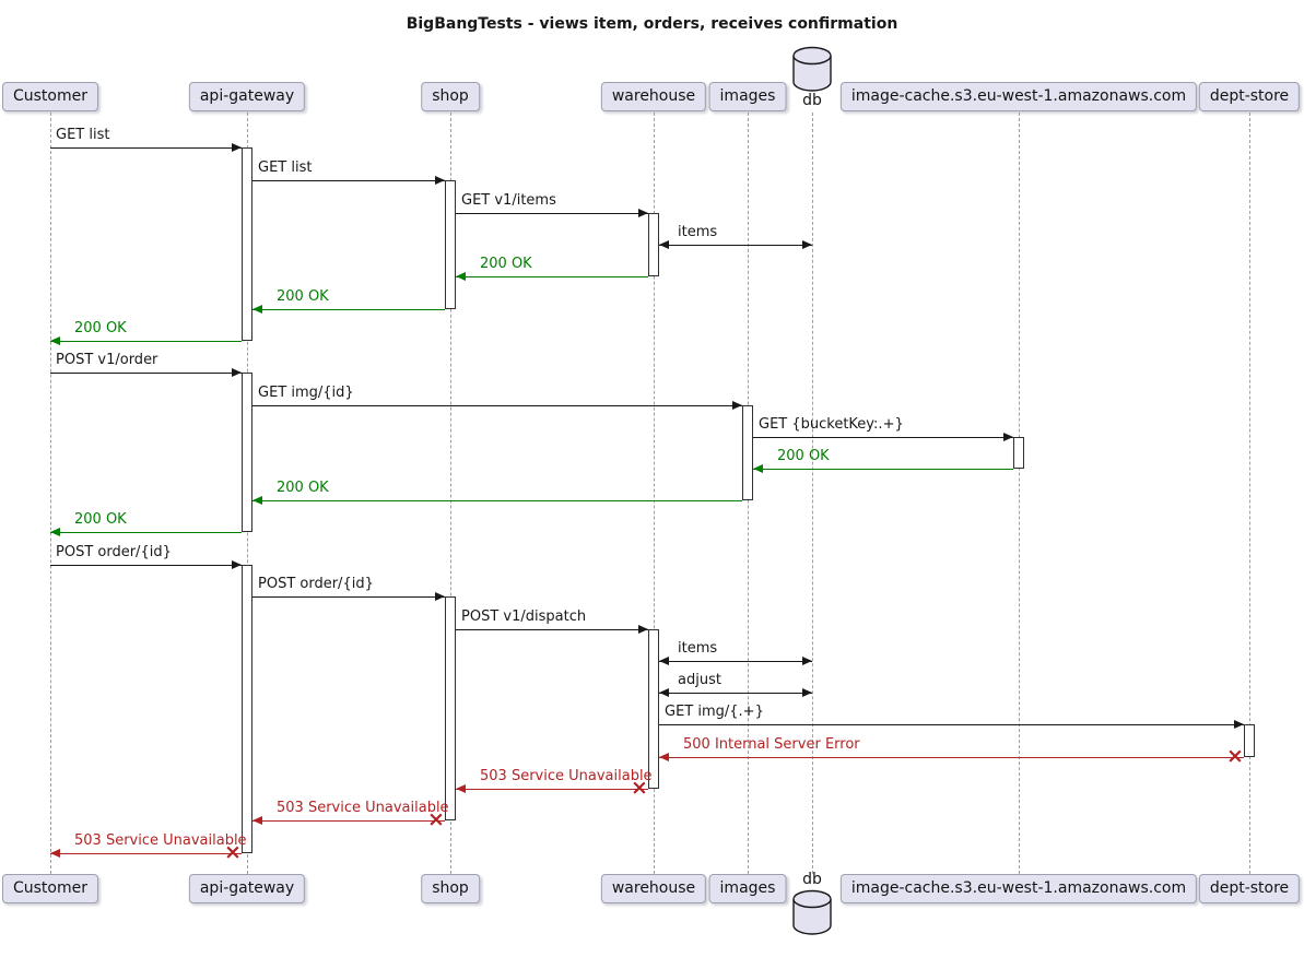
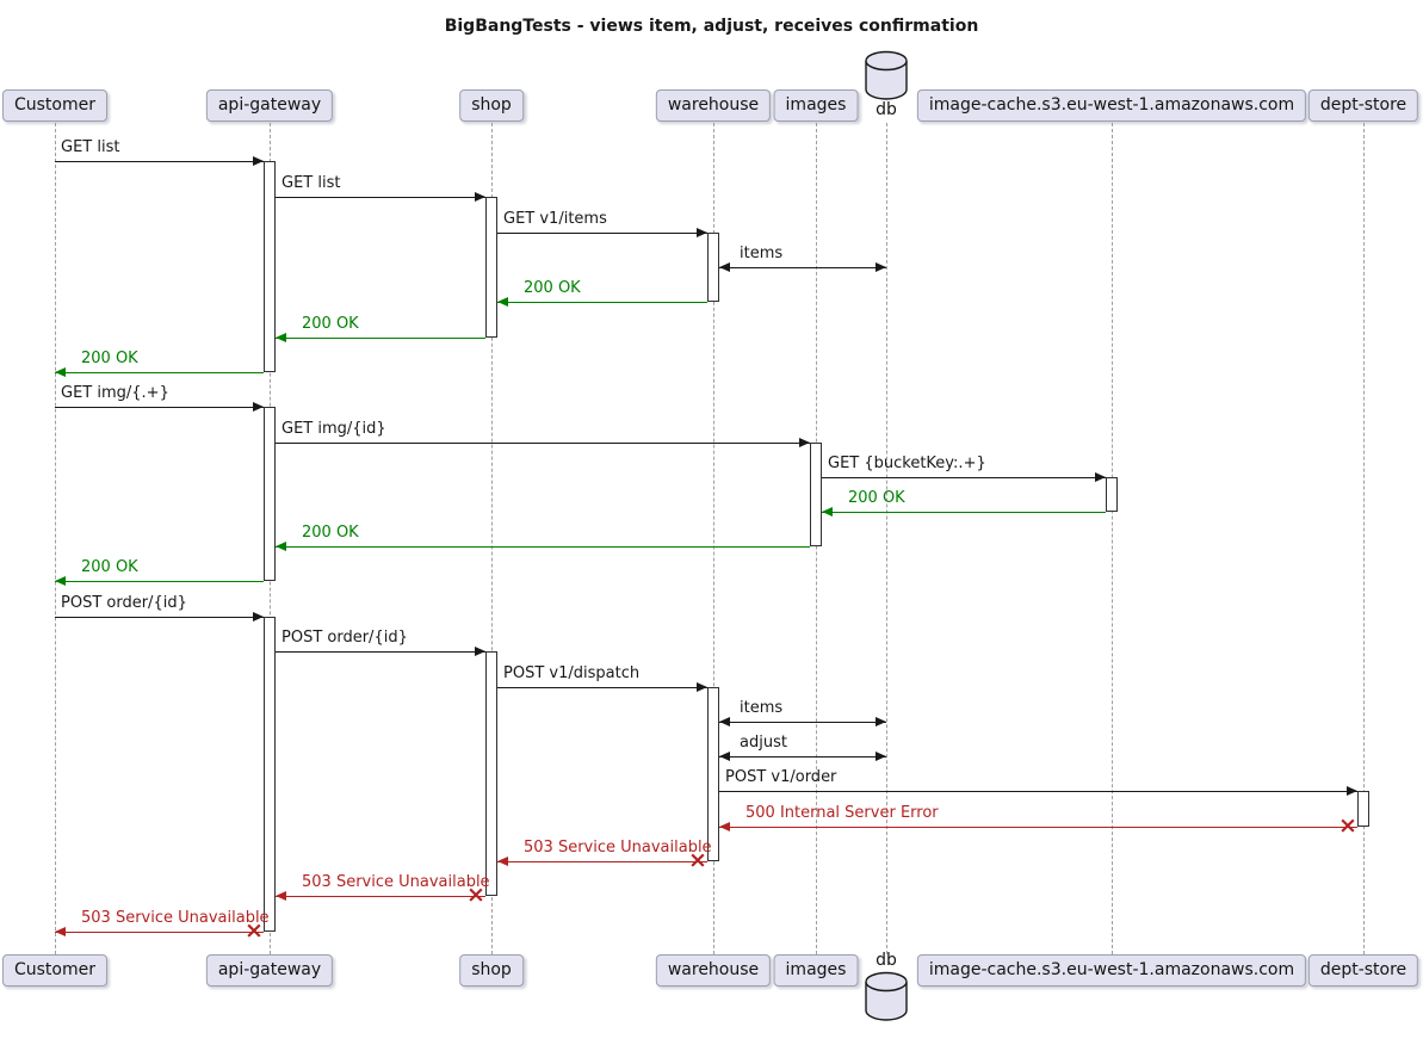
- BigBangTests - views item, orders, receives confirmation
+ BigBangTests - views item, adjust, receives confirmation
  Customer
  Customer
  api-gateway
  api-gateway
  shop
  shop
  warehouse
  warehouse
  images
  images
  db
  db
  image-cache.s3.eu-west-1.amazonaws.com
  image-cache.s3.eu-west-1.amazonaws.com
  dept-store
  dept-store
  GET list
  GET list
  GET v1/items
  items
  200 OK
  200 OK
  200 OK
- POST v1/order
+ GET img/{.+}
  GET img/{id}
  GET {bucketKey:.+}
  200 OK
  200 OK
  200 OK
  POST order/{id}
  POST order/{id}
  POST v1/dispatch
  items
  adjust
- GET img/{.+}
+ POST v1/order
  500 Internal Server Error
  ×
  503 Service Unavailable
  ×
  503 Service Unavailable
  ×
  503 Service Unavailable
  ×
